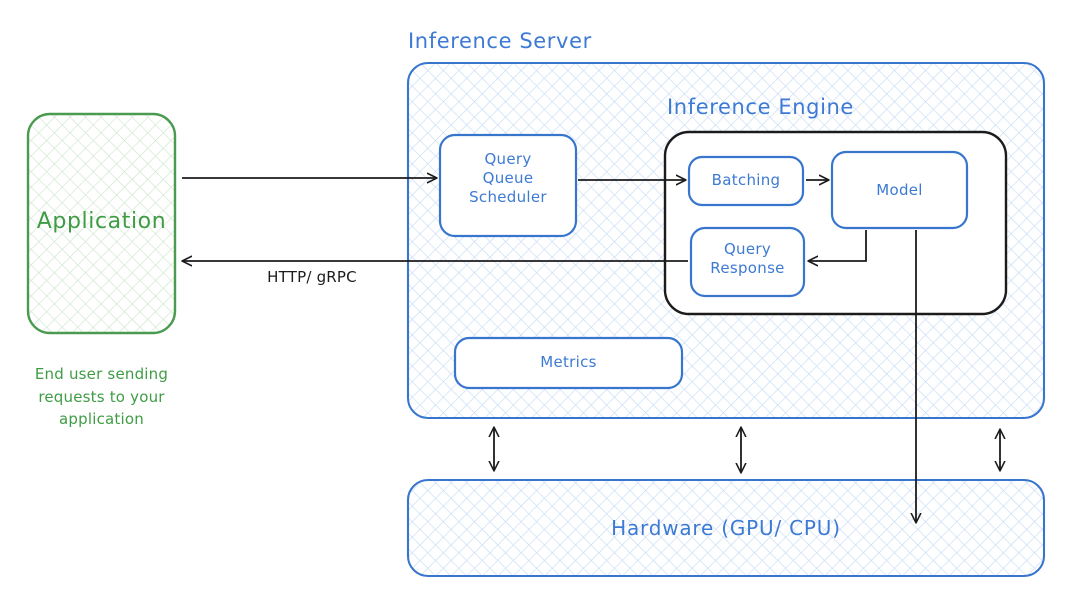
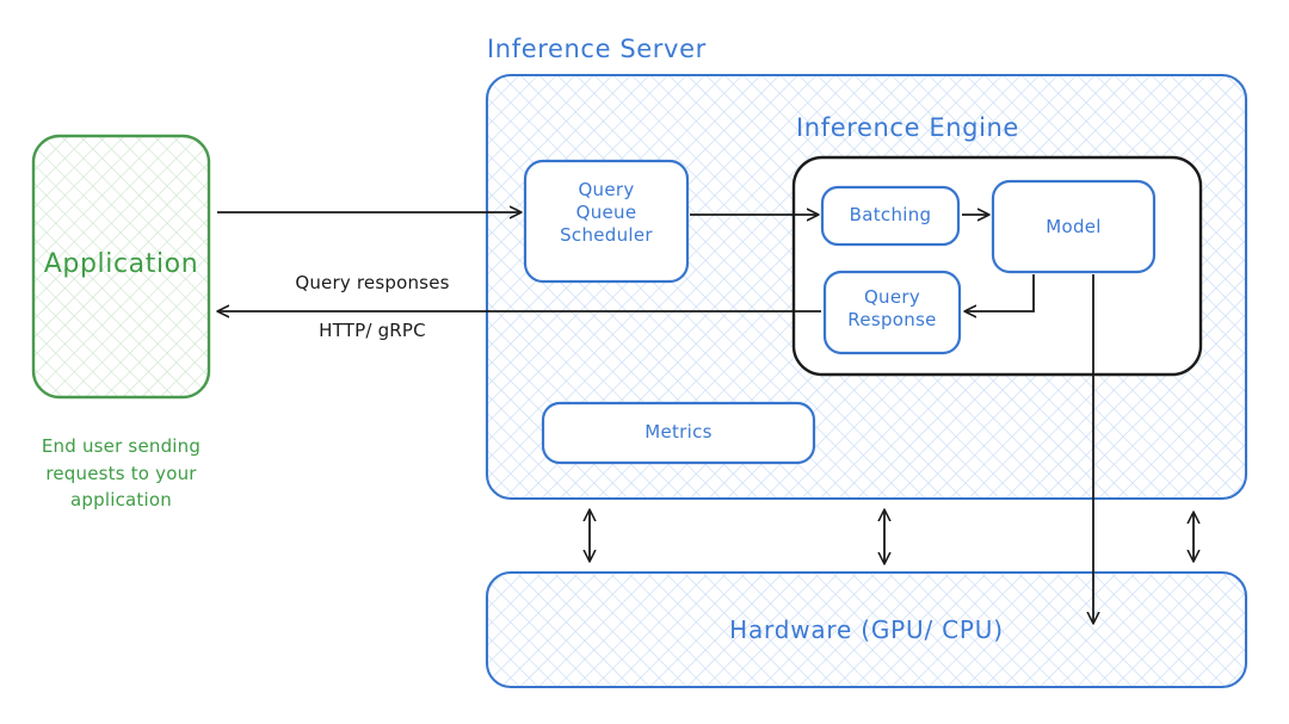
  Inference Server
  Inference Engine
  Application
  End user sending
  requests to your
  application
  Query
  Queue
  Scheduler
  Batching
  Model
  Query
  Response
  Metrics
  Hardware (GPU/ CPU)
+ Query responses
  HTTP/ gRPC
